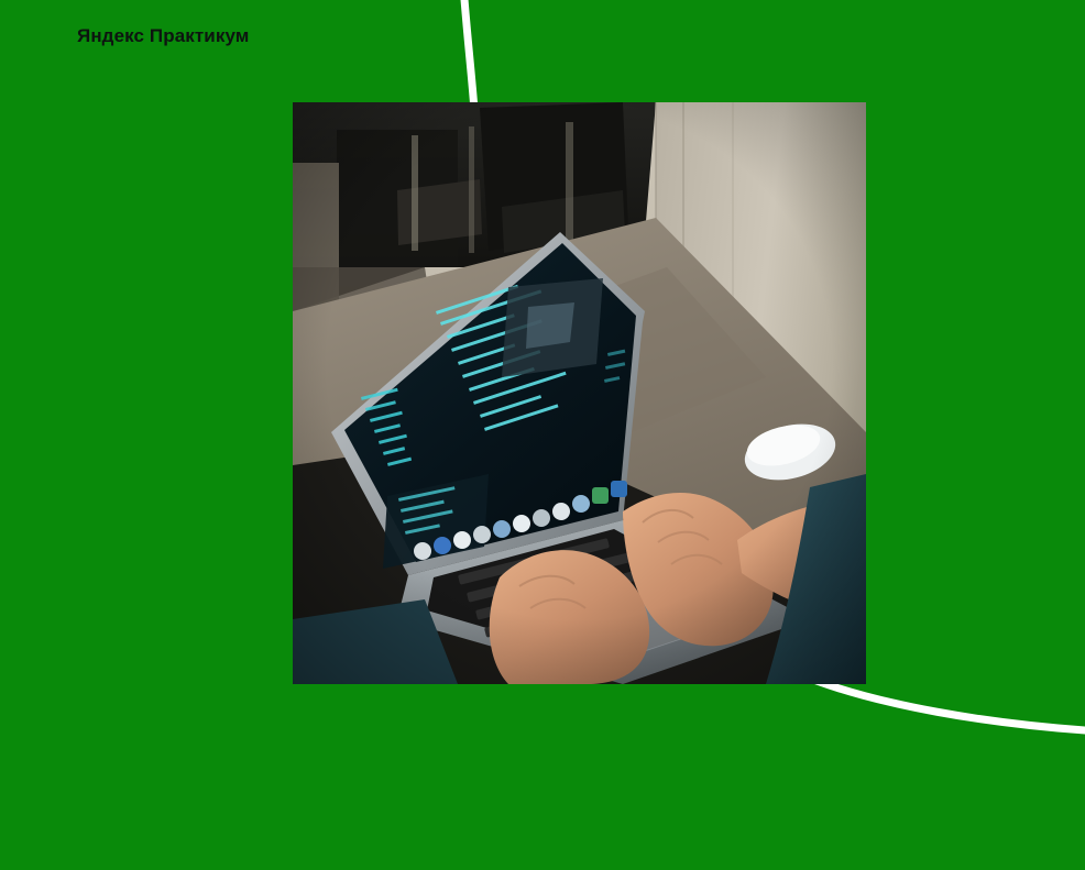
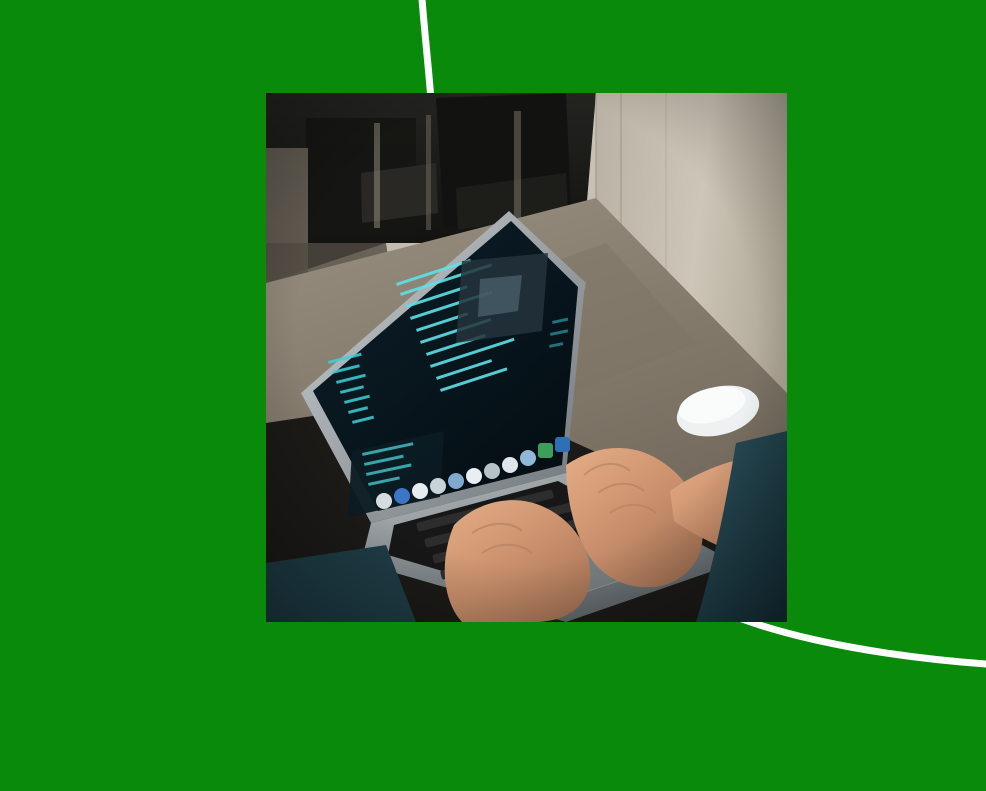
- Яндекс Практикум
